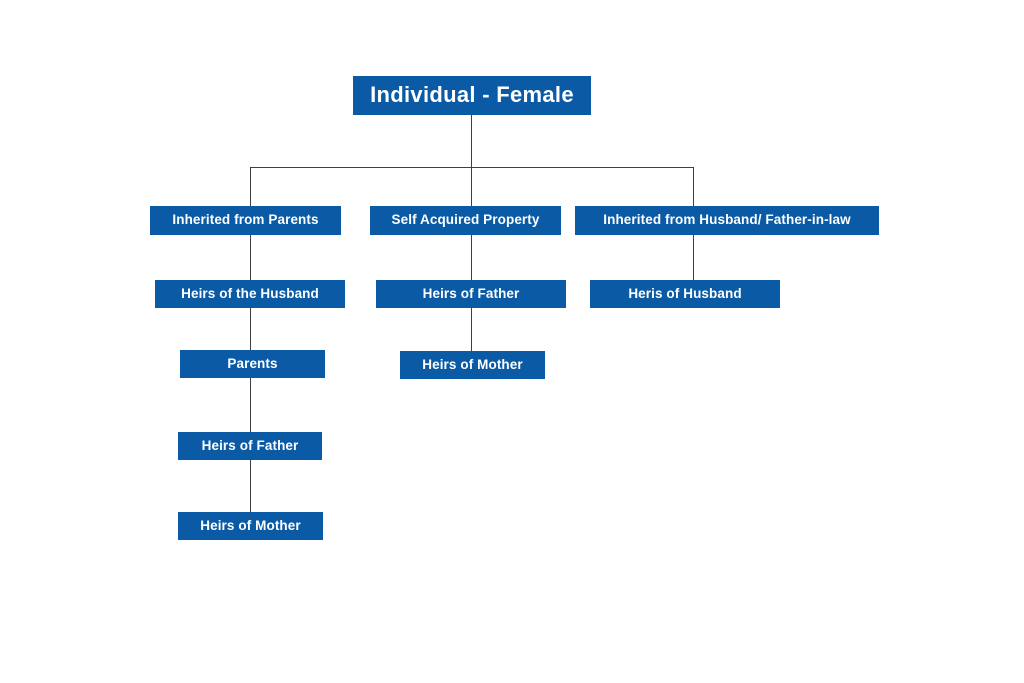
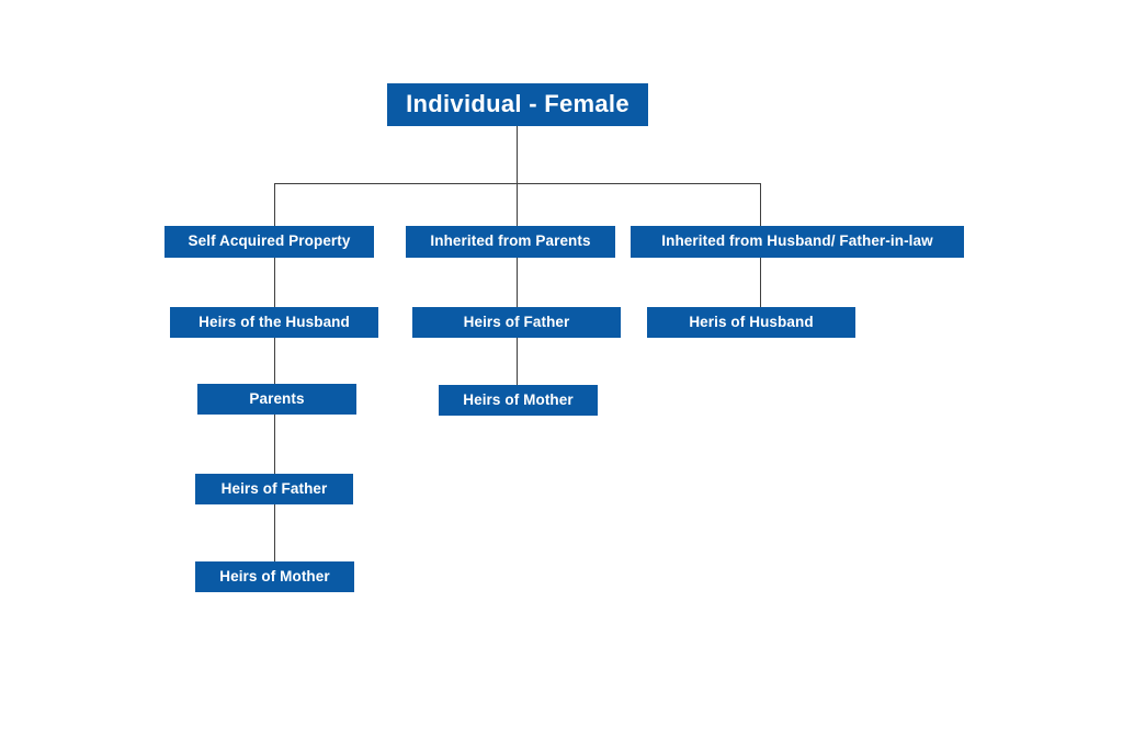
  Individual - Female
- Inherited from Parents
+ Self Acquired Property
  Heirs of the Husband
  Parents
  Heirs of Father
  Heirs of Mother
- Self Acquired Property
+ Inherited from Parents
  Heirs of Father
  Heirs of Mother
  Inherited from Husband/ Father-in-law
  Heris of Husband
